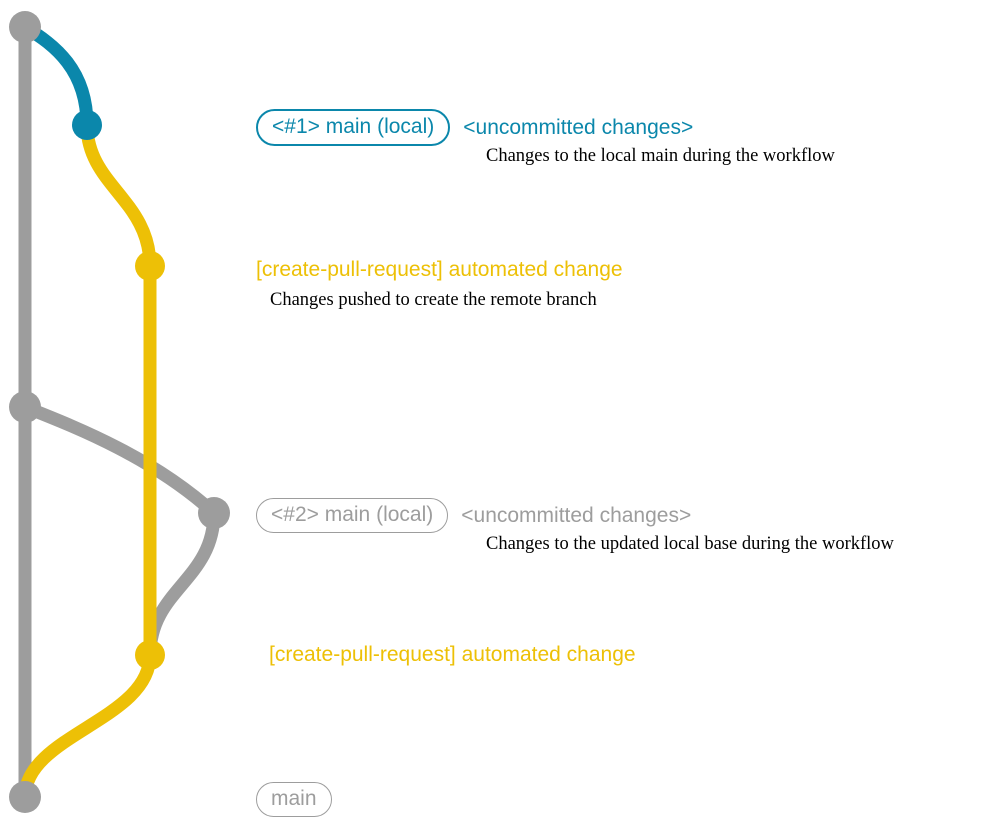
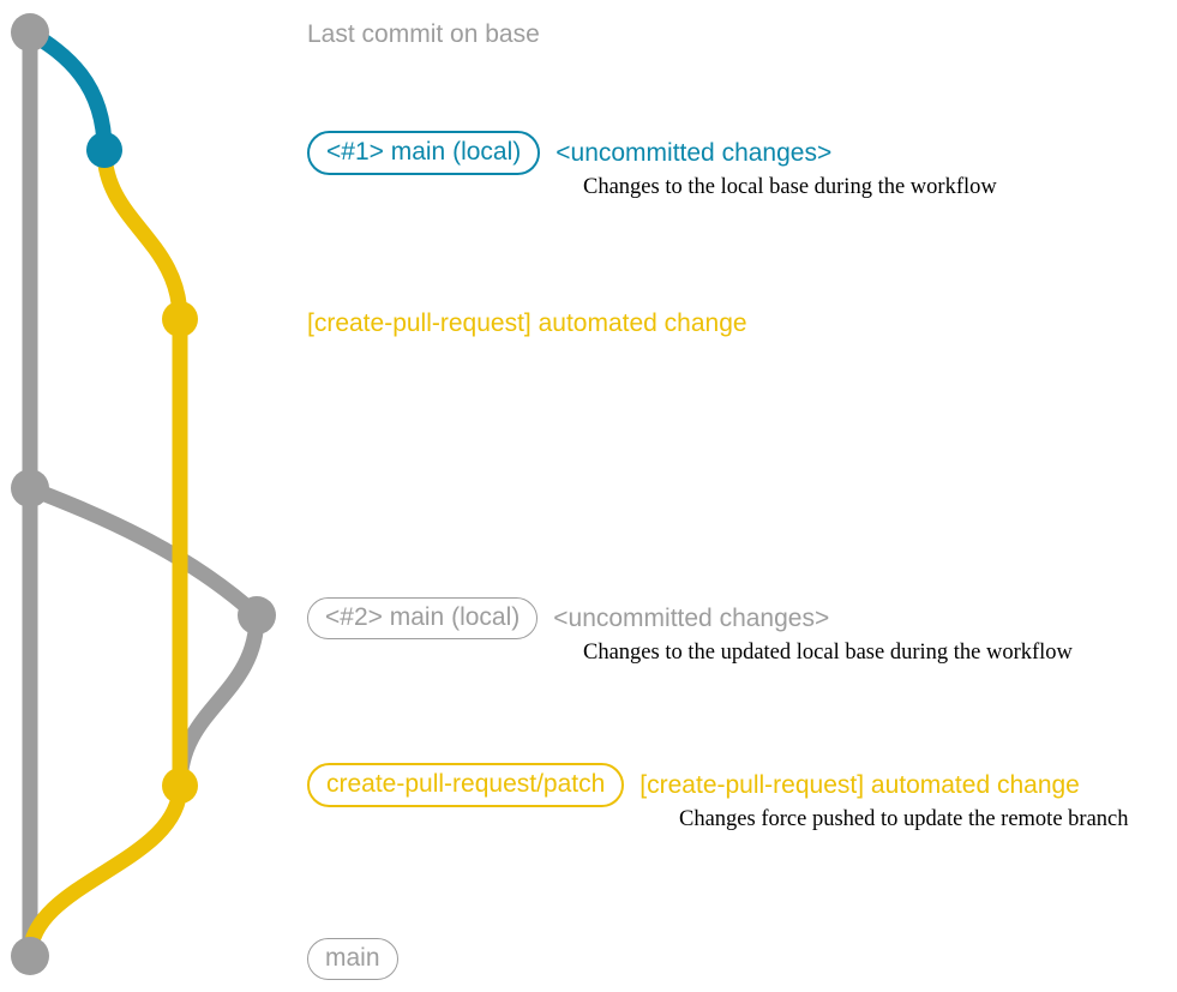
+ Last commit on base
  <#1> main (local)
  <uncommitted changes>
- Changes to the local main during the workflow
+ Changes to the local base during the workflow
  [create-pull-request] automated change
- Changes pushed to create the remote branch
  <#2> main (local)
  <uncommitted changes>
  Changes to the updated local base during the workflow
+ create-pull-request/patch
  [create-pull-request] automated change
+ Changes force pushed to update the remote branch
  main
